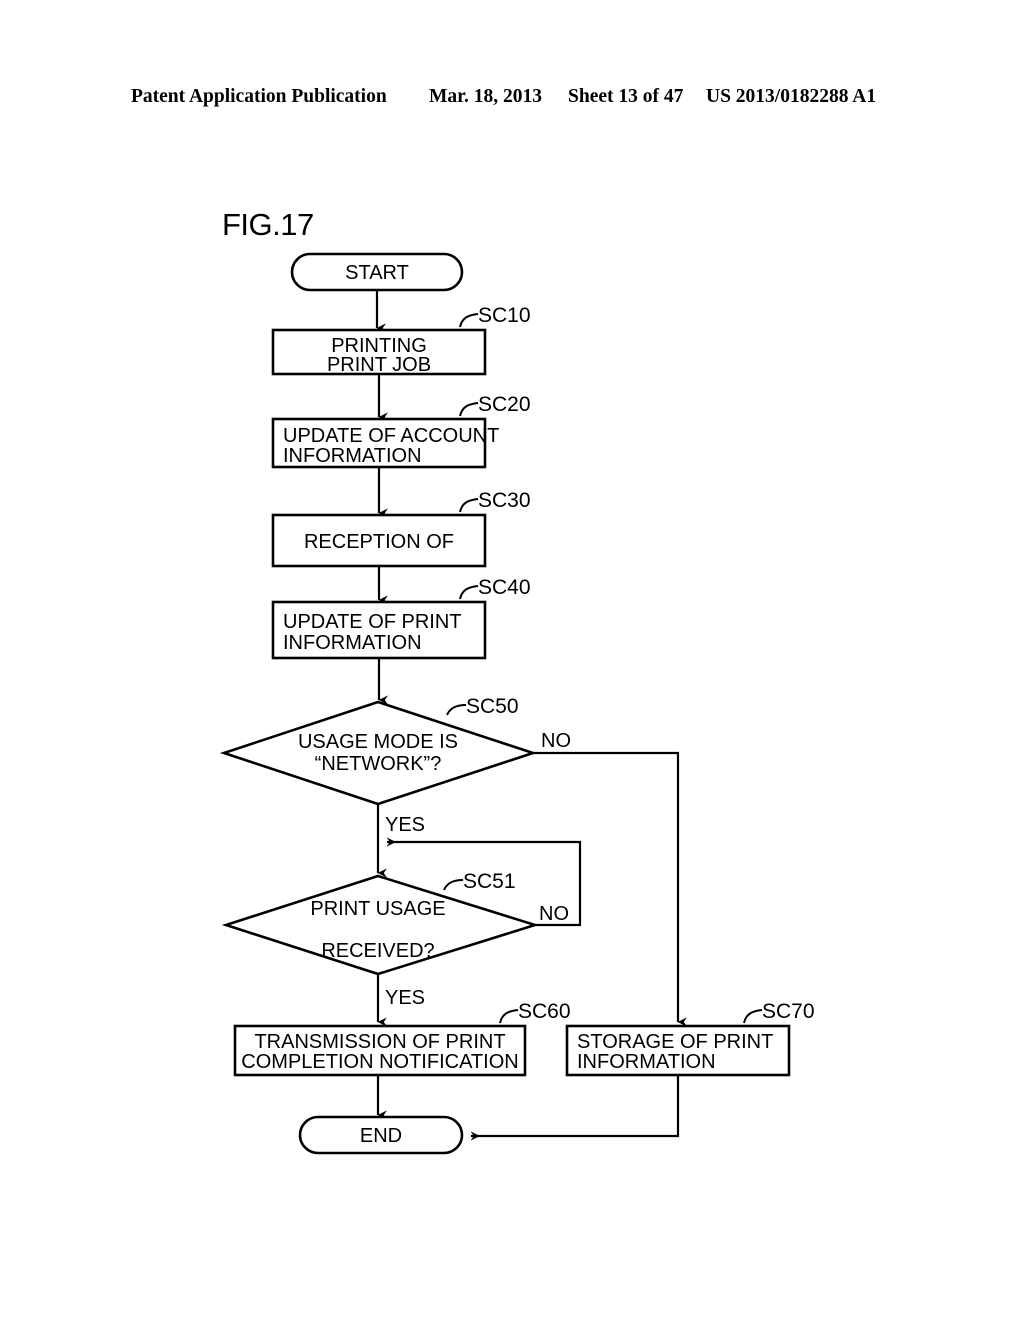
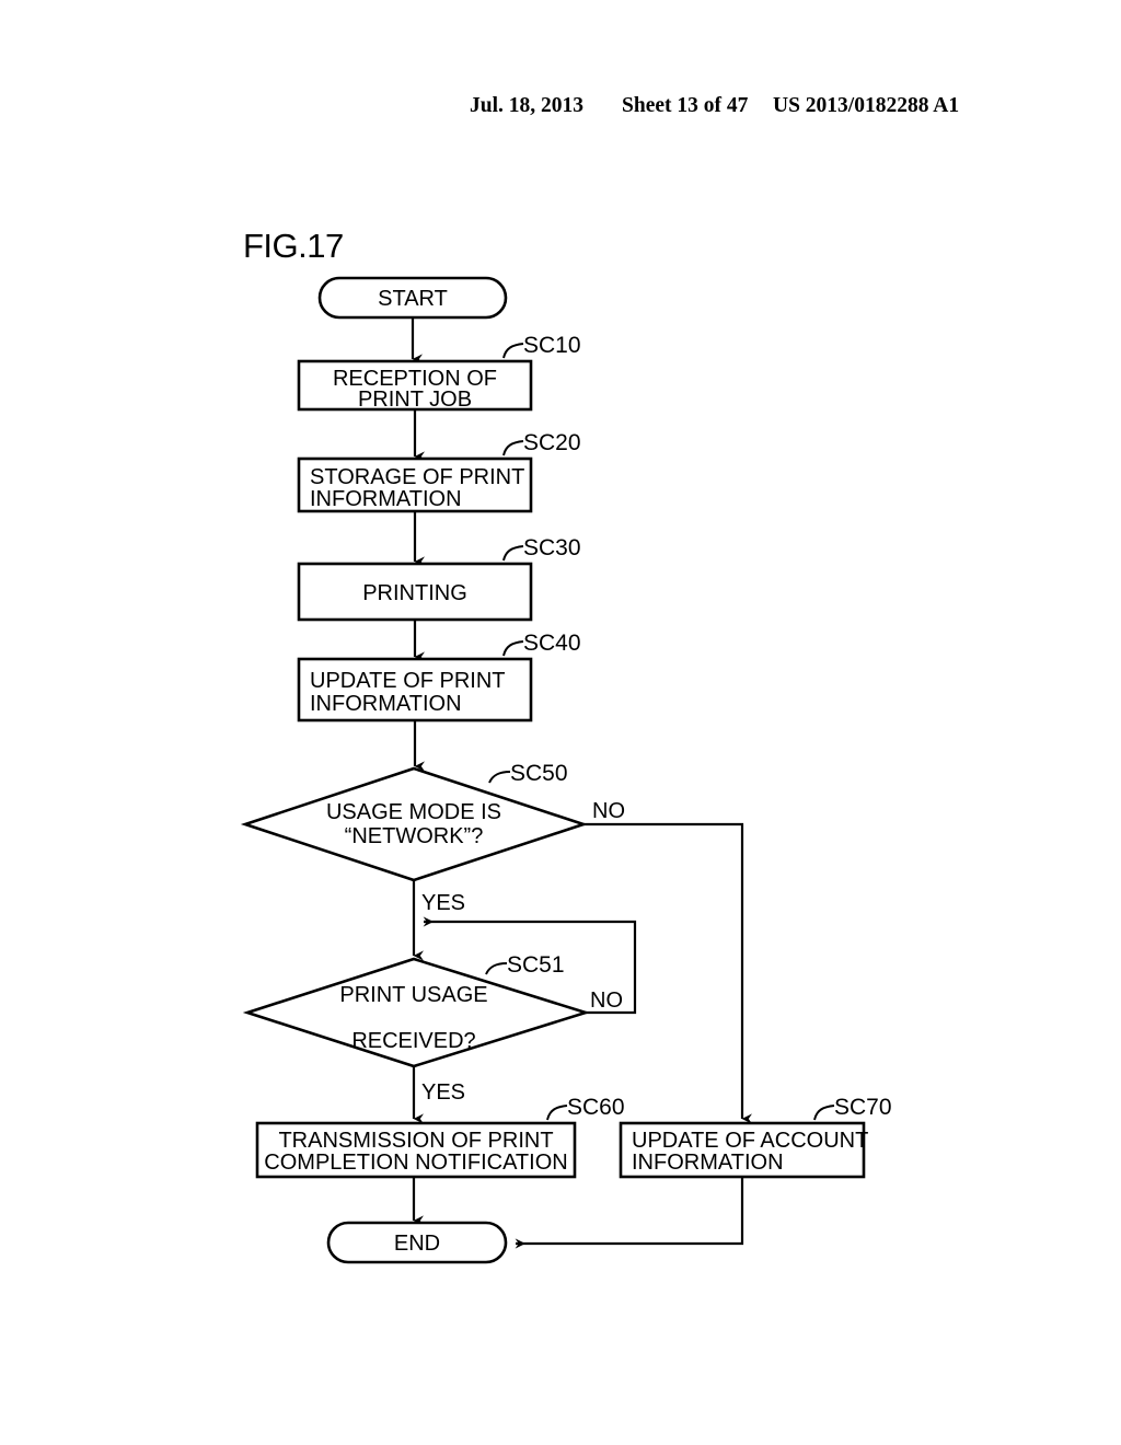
- Patent Application Publication
- Mar. 18, 2013
+ Jul. 18, 2013
  Sheet 13 of 47
  US 2013/0182288 A1
  FIG.17
  START
- PRINTING
+ RECEPTION OF
  PRINT JOB
  SC10
- UPDATE OF ACCOUNT
+ STORAGE OF PRINT
  INFORMATION
  SC20
- RECEPTION OF
+ PRINTING
  SC30
  UPDATE OF PRINT
  INFORMATION
  SC40
  USAGE MODE IS
  “NETWORK”?
  SC50
  NO
  YES
  PRINT USAGE
  RECEIVED?
  SC51
  NO
  YES
  TRANSMISSION OF PRINT
  COMPLETION NOTIFICATION
  SC60
- STORAGE OF PRINT
+ UPDATE OF ACCOUNT
  INFORMATION
  SC70
  END
